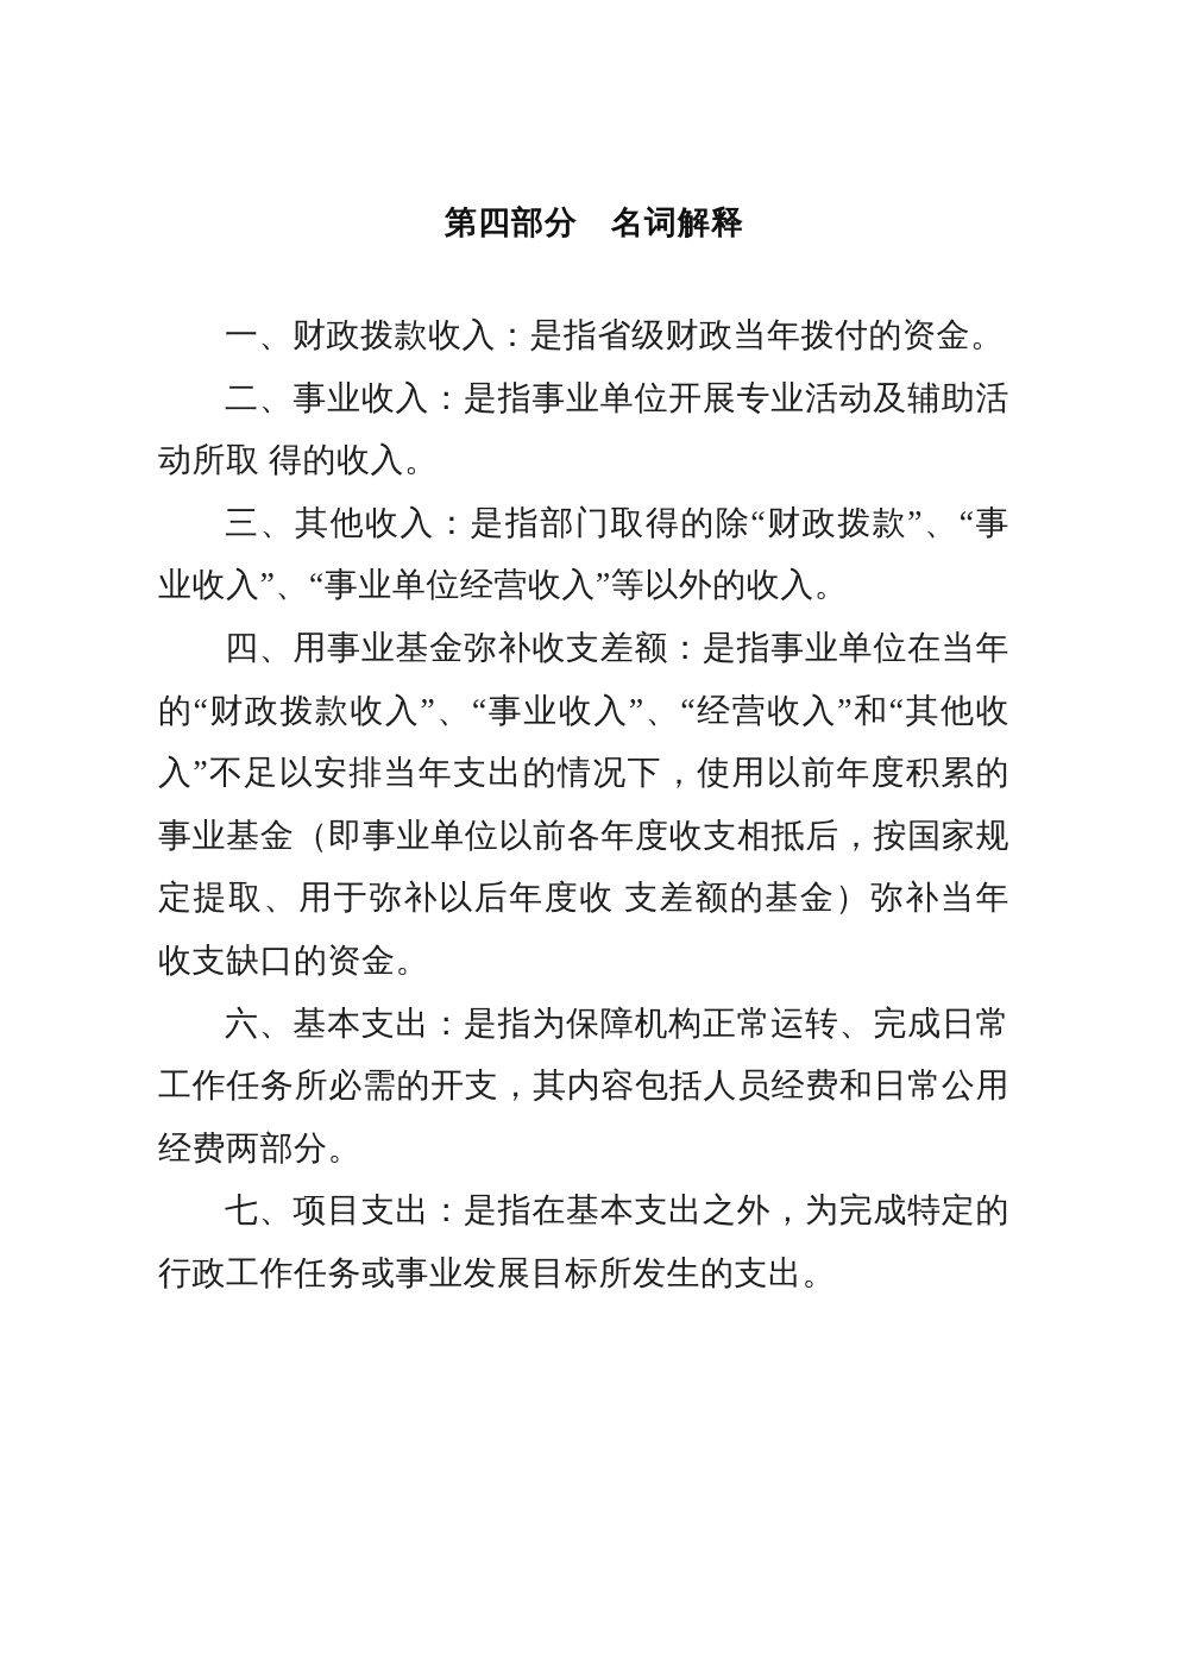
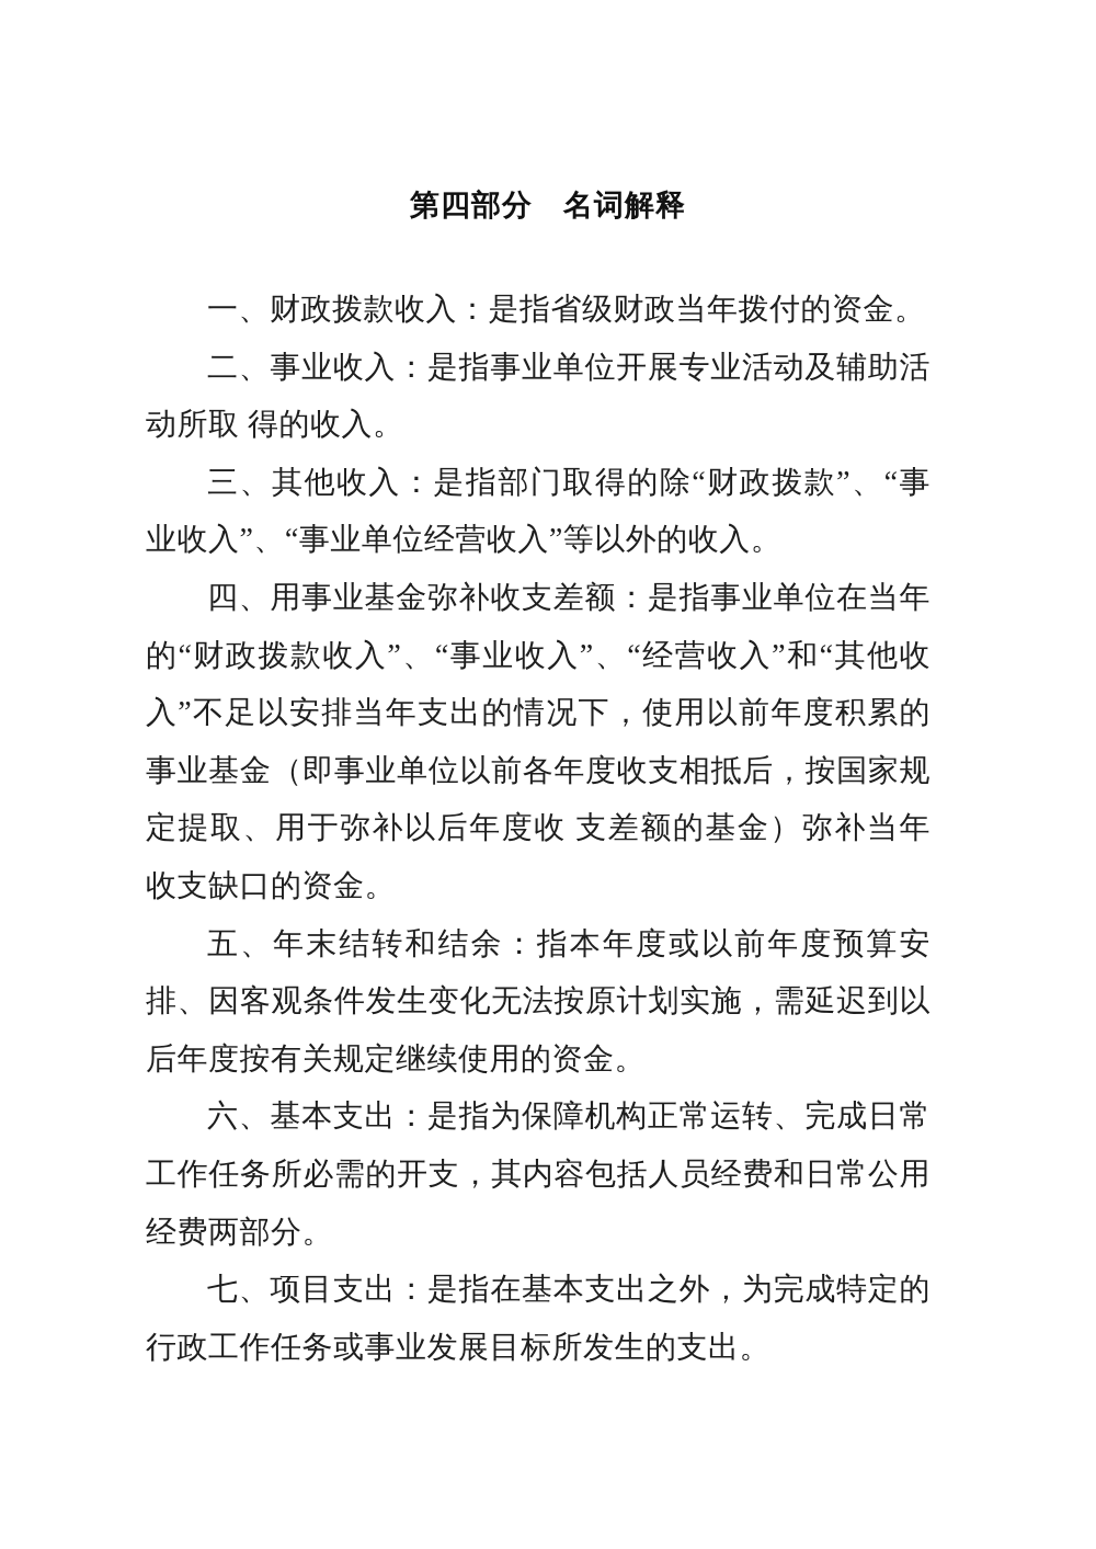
  第四部分 名词解释
  一、财政拨款收入：是指省级财政当年拨付的资金。
  二、事业收入：是指事业单位开展专业活动及辅助活动所取 得的收入。
  三、其他收入：是指部门取得的除“财政拨款”、“事业收入”、“事业单位经营收入”等以外的收入。
  四、用事业基金弥补收支差额：是指事业单位在当年的“财政拨款收入”、“事业收入”、“经营收入”和“其他收入”不足以安排当年支出的情况下，使用以前年度积累的事业基金（即事业单位以前各年度收支相抵后，按国家规定提取、用于弥补以后年度收 支差额的基金）弥补当年收支缺口的资金。
+ 五、年末结转和结余：指本年度或以前年度预算安排、因客观条件发生变化无法按原计划实施，需延迟到以后年度按有关规定继续使用的资金。
  六、基本支出：是指为保障机构正常运转、完成日常工作任务所必需的开支，其内容包括人员经费和日常公用经费两部分。
  七、项目支出：是指在基本支出之外，为完成特定的行政工作任务或事业发展目标所发生的支出。
